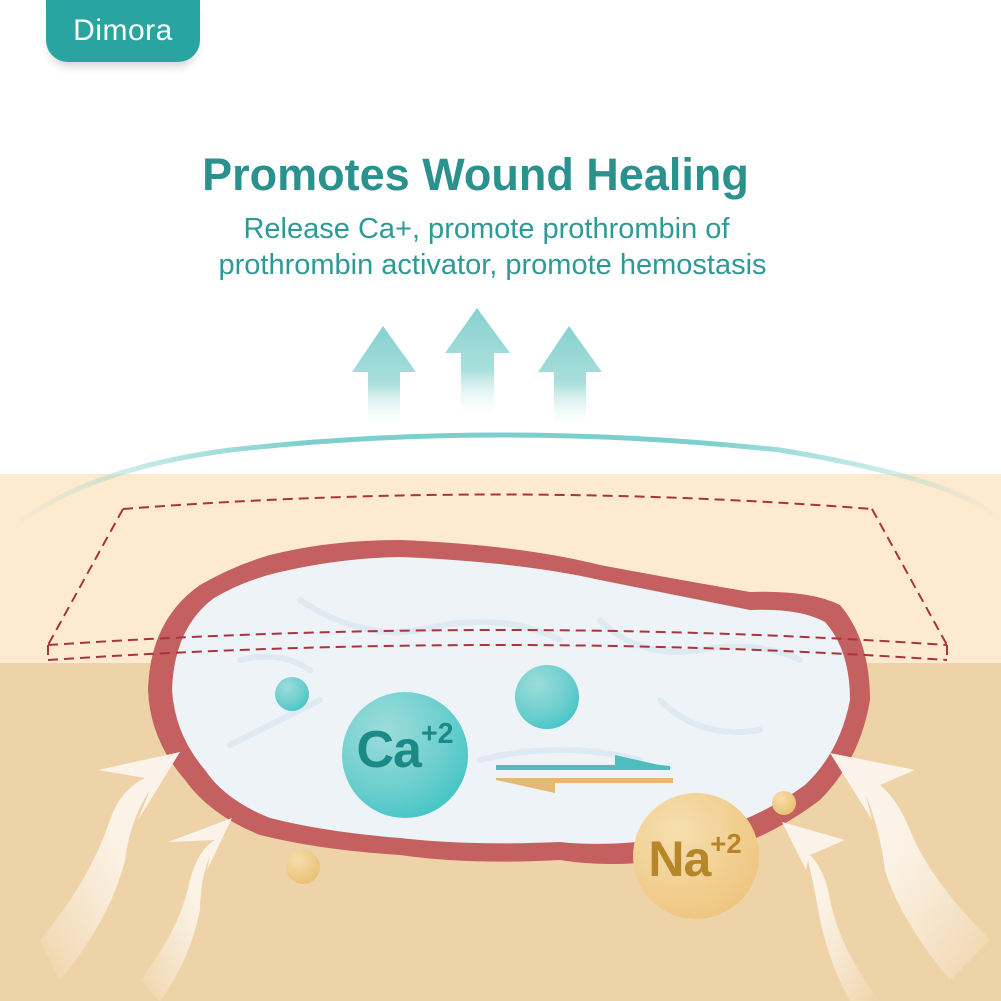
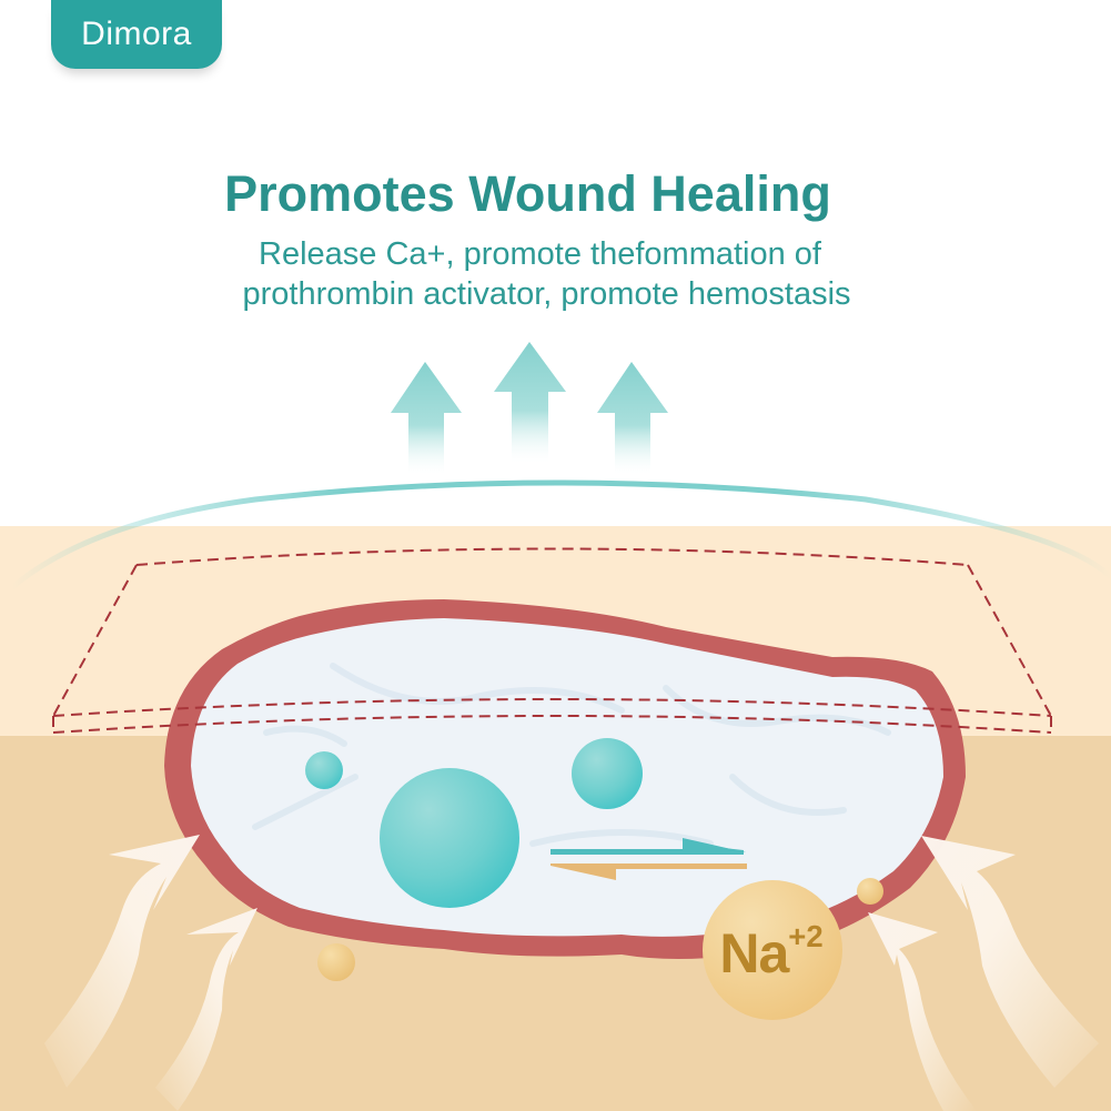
  Dimora
  Promotes Wound Healing
- Release Ca+, promote prothrombin of
+ Release Ca+, promote thefommation of
  prothrombin activator, promote hemostasis
- Ca+2
  Na+2
